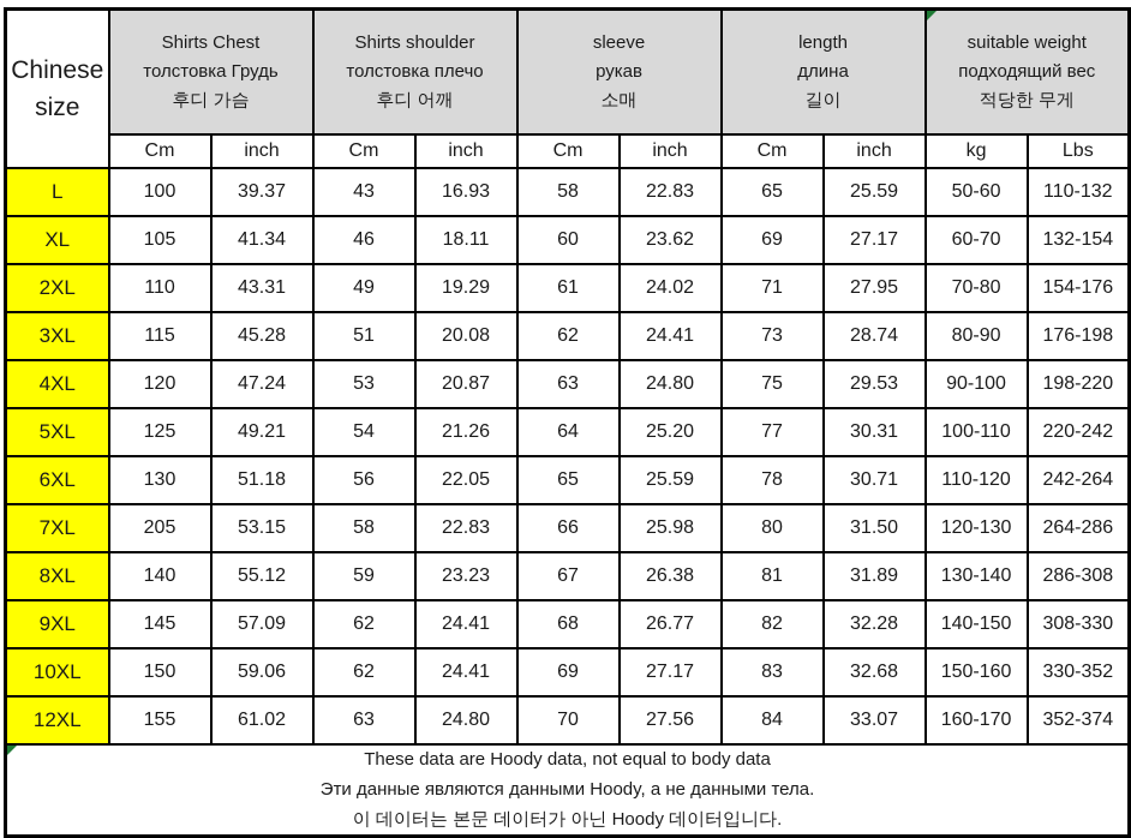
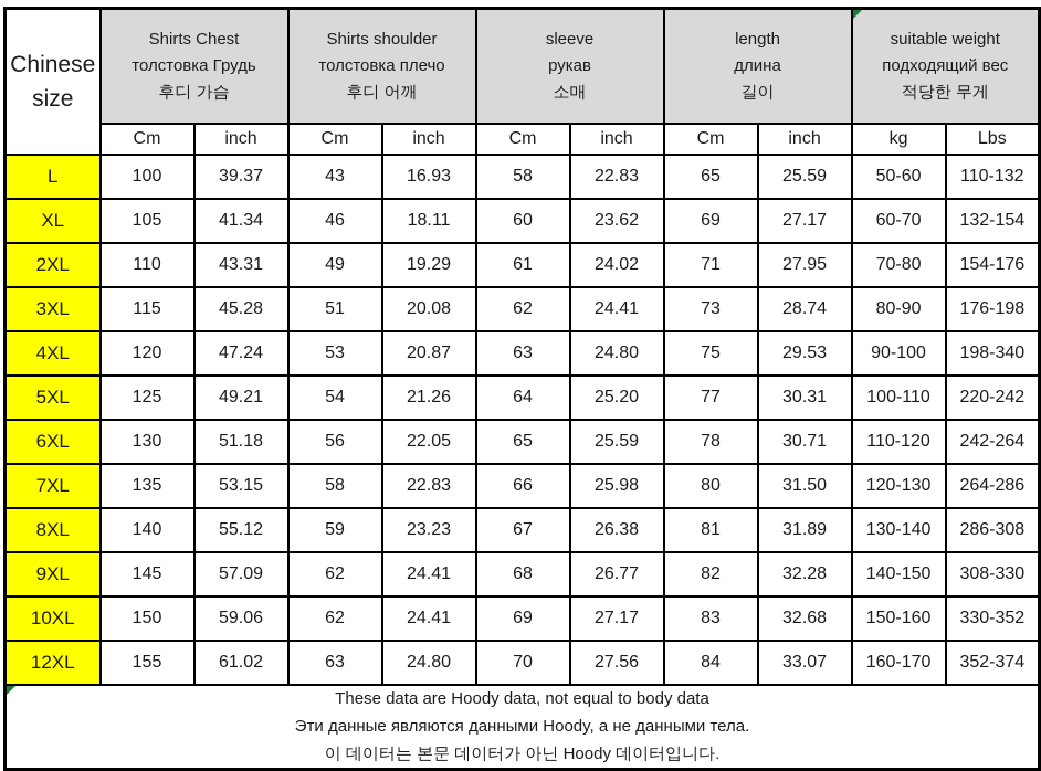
  Chinese size	Shirts Chest толстовка Грудь 후디 가슴	Shirts shoulder толстовка плечо 후디 어깨	sleeve рукав 소매	length длина 길이	suitable weight подходящий вес 적당한 무게
  Cm	inch	Cm	inch	Cm	inch	Cm	inch	kg	Lbs
  L	100	39.37	43	16.93	58	22.83	65	25.59	50-60	110-132
  XL	105	41.34	46	18.11	60	23.62	69	27.17	60-70	132-154
  2XL	110	43.31	49	19.29	61	24.02	71	27.95	70-80	154-176
  3XL	115	45.28	51	20.08	62	24.41	73	28.74	80-90	176-198
- 4XL	120	47.24	53	20.87	63	24.80	75	29.53	90-100	198-220
+ 4XL	120	47.24	53	20.87	63	24.80	75	29.53	90-100	198-340
  5XL	125	49.21	54	21.26	64	25.20	77	30.31	100-110	220-242
  6XL	130	51.18	56	22.05	65	25.59	78	30.71	110-120	242-264
- 7XL	205	53.15	58	22.83	66	25.98	80	31.50	120-130	264-286
+ 7XL	135	53.15	58	22.83	66	25.98	80	31.50	120-130	264-286
  8XL	140	55.12	59	23.23	67	26.38	81	31.89	130-140	286-308
  9XL	145	57.09	62	24.41	68	26.77	82	32.28	140-150	308-330
  10XL	150	59.06	62	24.41	69	27.17	83	32.68	150-160	330-352
  12XL	155	61.02	63	24.80	70	27.56	84	33.07	160-170	352-374
  These data are Hoody data, not equal to body data Эти данные являются данными Hoody, а не данными тела. 이 데이터는 본문 데이터가 아닌 Hoody 데이터입니다.
